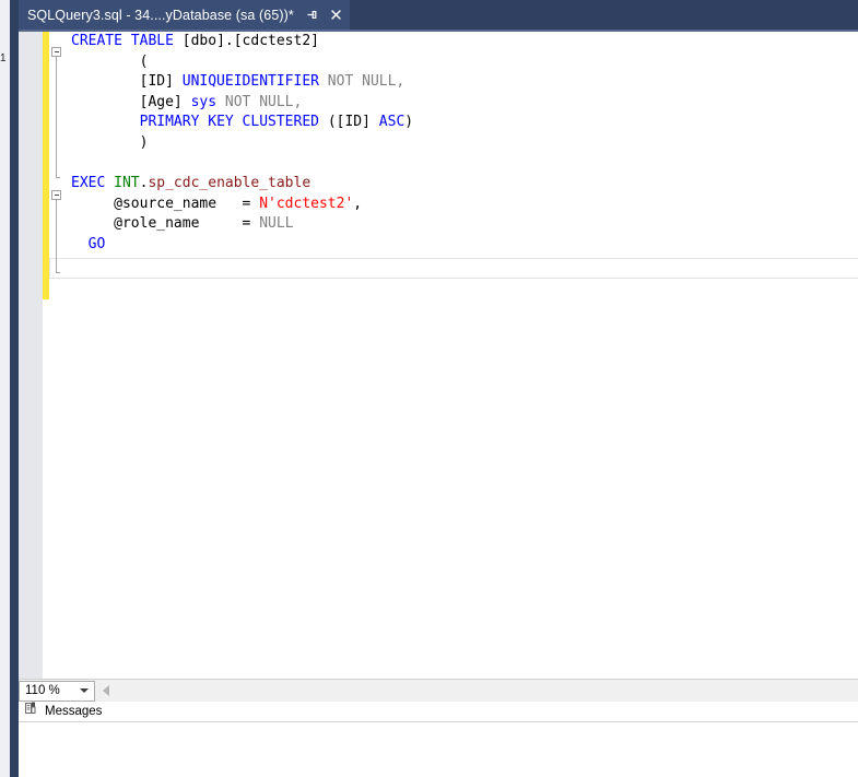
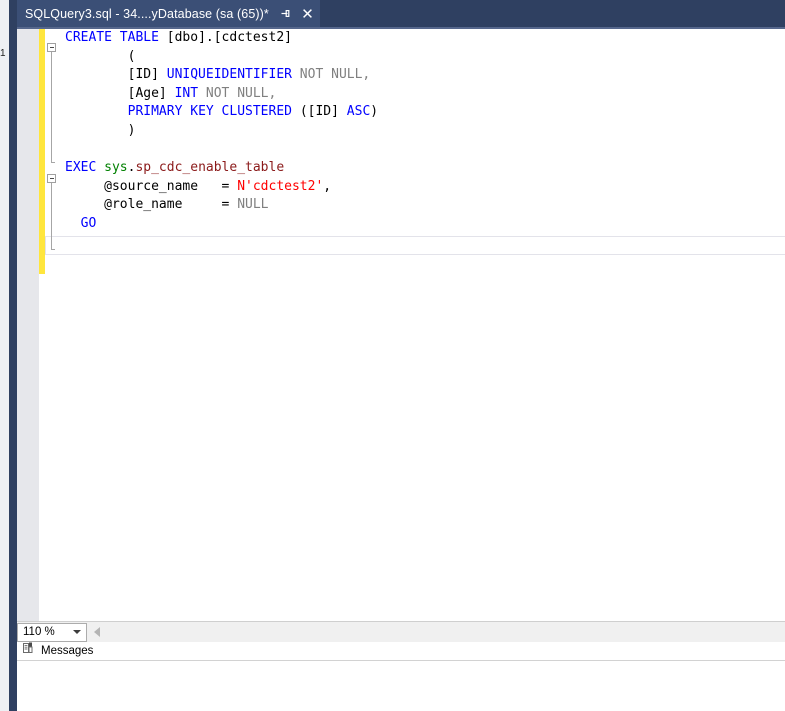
  1
  SQLQuery3.sql - 34....yDatabase (sa (65))*
  CREATE TABLE [dbo].[cdctest2]
  (
  [ID] UNIQUEIDENTIFIER NOT NULL,
- [Age] sys NOT NULL,
+ [Age] INT NOT NULL,
  PRIMARY KEY CLUSTERED ([ID] ASC)
  )
- EXEC INT.sp_cdc_enable_table
+ EXEC sys.sp_cdc_enable_table
  @source_name = N'cdctest2',
  @role_name = NULL
  GO
  110 %
  Messages
